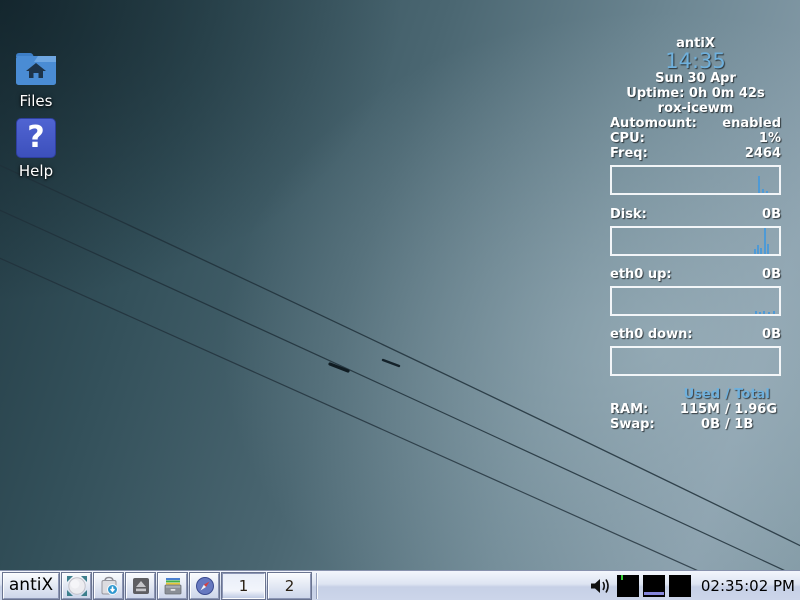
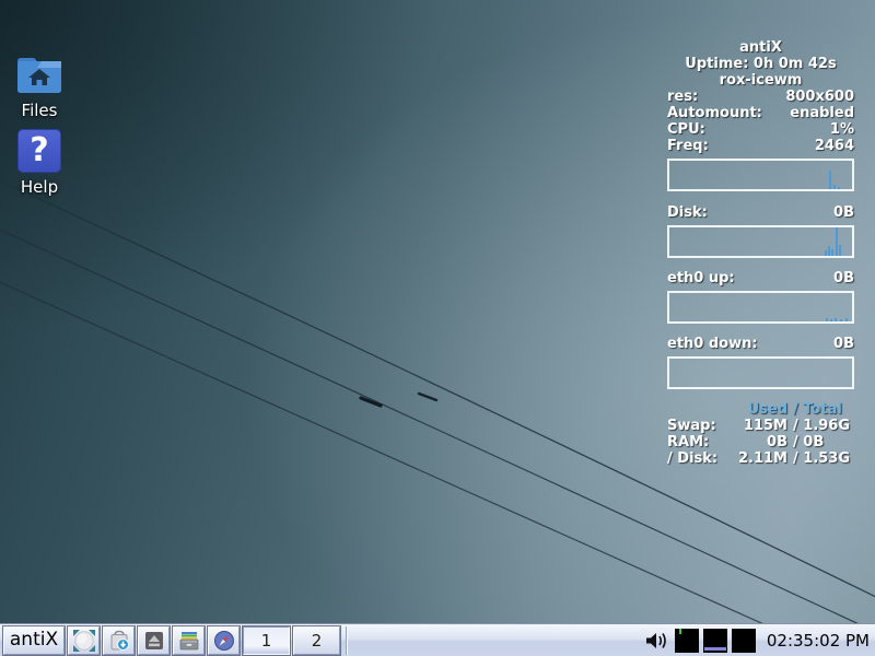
  Files
  ?
  Help
  antiX
- 14:35
- Sun 30 Apr
  Uptime: 0h 0m 42s
  rox-icewm
+ res:
+ 800x600
  Automount:
  enabled
  CPU:
  1%
  Freq:
  2464
  Disk:
  0B
  eth0 up:
  0B
  eth0 down:
  0B
  Used
  / Total
- RAM:
+ Swap:
  115M
  / 1.96G
- Swap:
+ RAM:
  0B
- / 1B
+ / 0B
+ / Disk:
+ 2.11M
+ / 1.53G
  antiX
  1
  2
  02:35:02 PM
